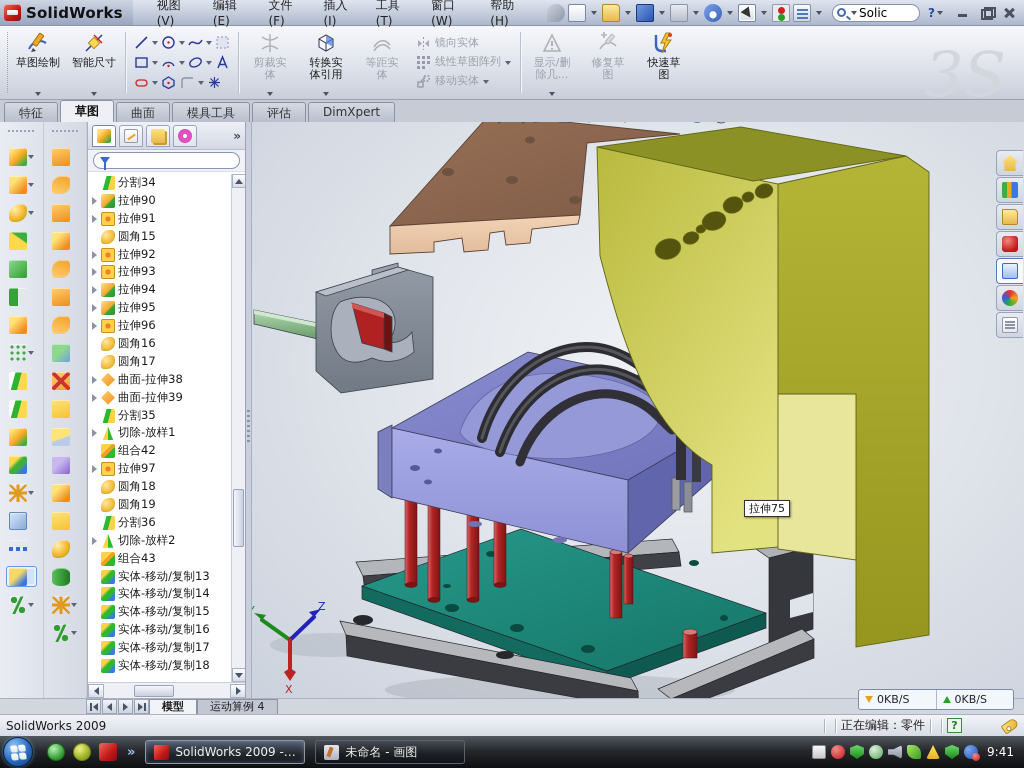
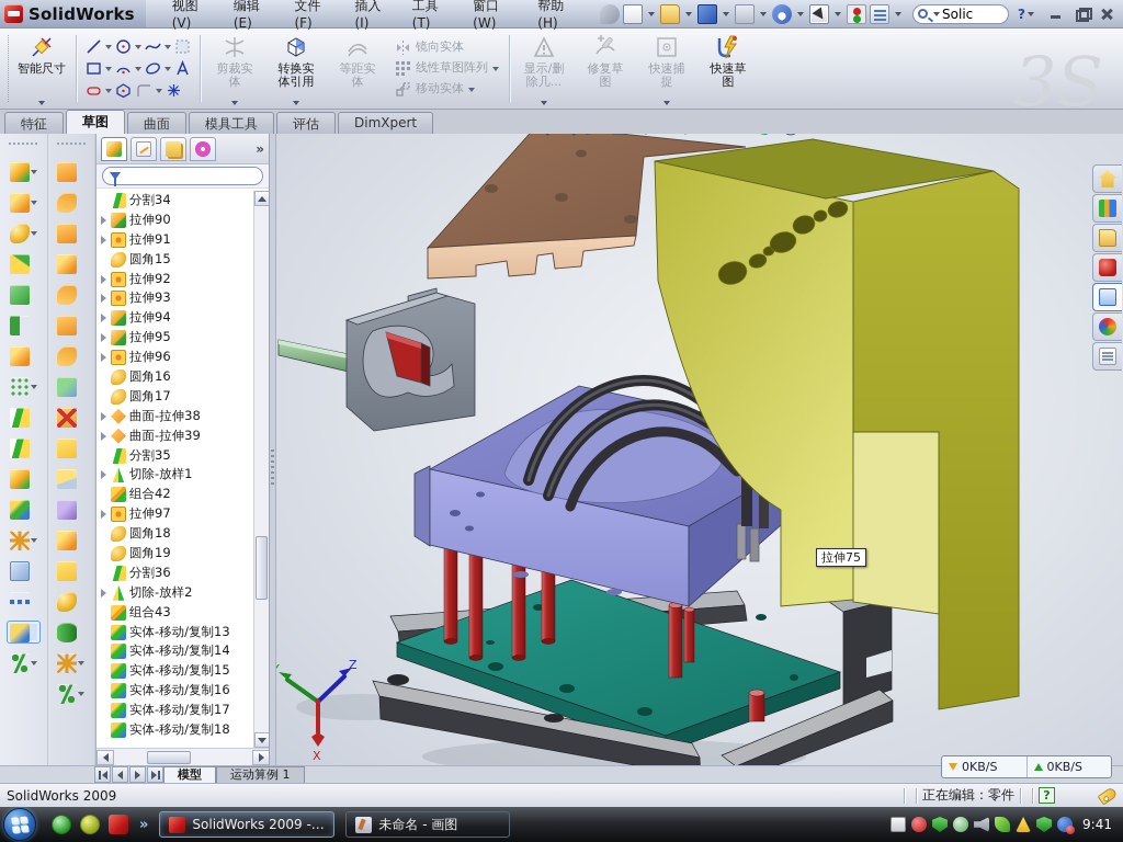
  SolidWorks
  视图(V)
  编辑(E)
  文件(F)
  插入(I)
  工具(T)
  窗口(W)
  帮助(H)
  Solic
  ?
- 草图绘制
  智能尺寸
  剪裁实
  体
  转换实
  体引用
  等距实
  体
  镜向实体
  线性草图阵列
  移动实体
  显示/删
  除几...
  修复草
  图
+ 快速捕
+ 捉
  快速草
  图
  3S
  特征
  草图
  曲面
  模具工具
  评估
  DimXpert
  »
  分割34
  拉伸90
  拉伸91
  圆角15
  拉伸92
  拉伸93
  拉伸94
  拉伸95
  拉伸96
  圆角16
  圆角17
  曲面-拉伸38
  曲面-拉伸39
  分割35
  切除-放样1
  组合42
  拉伸97
  圆角18
  圆角19
  分割36
  切除-放样2
  组合43
  实体-移动/复制13
  实体-移动/复制14
  实体-移动/复制15
  实体-移动/复制16
  实体-移动/复制17
  实体-移动/复制18
  Z
  X
  拉伸75
  0KB/S
  0KB/S
  模型
- 运动算例 4
+ 运动算例 1
  SolidWorks 2009
  正在编辑：零件
  ?
  »
  SolidWorks 2009 - ..
  未命名 - 画图
  9:41
